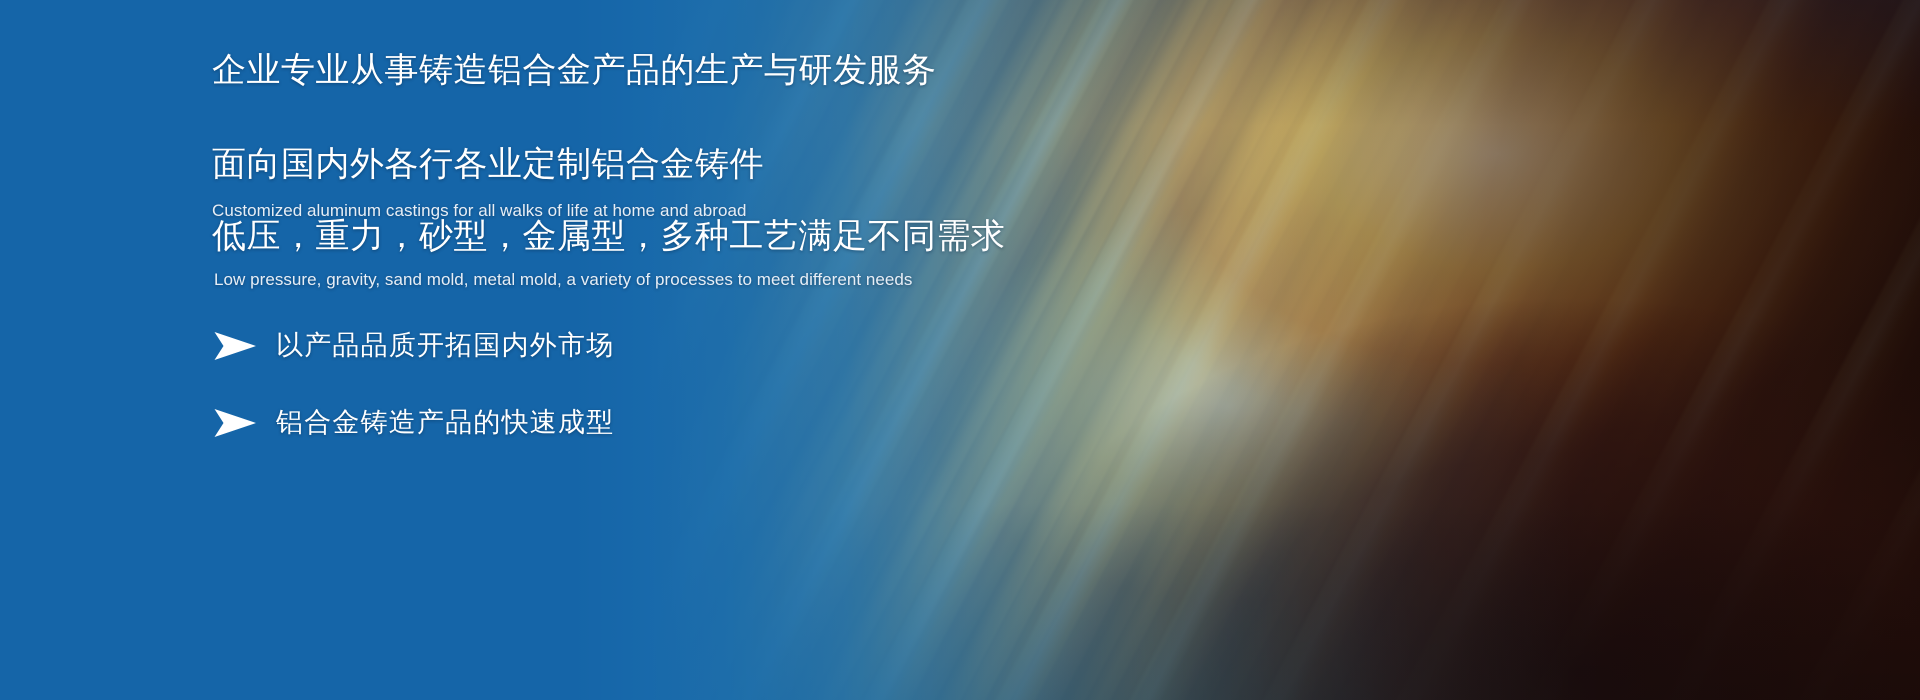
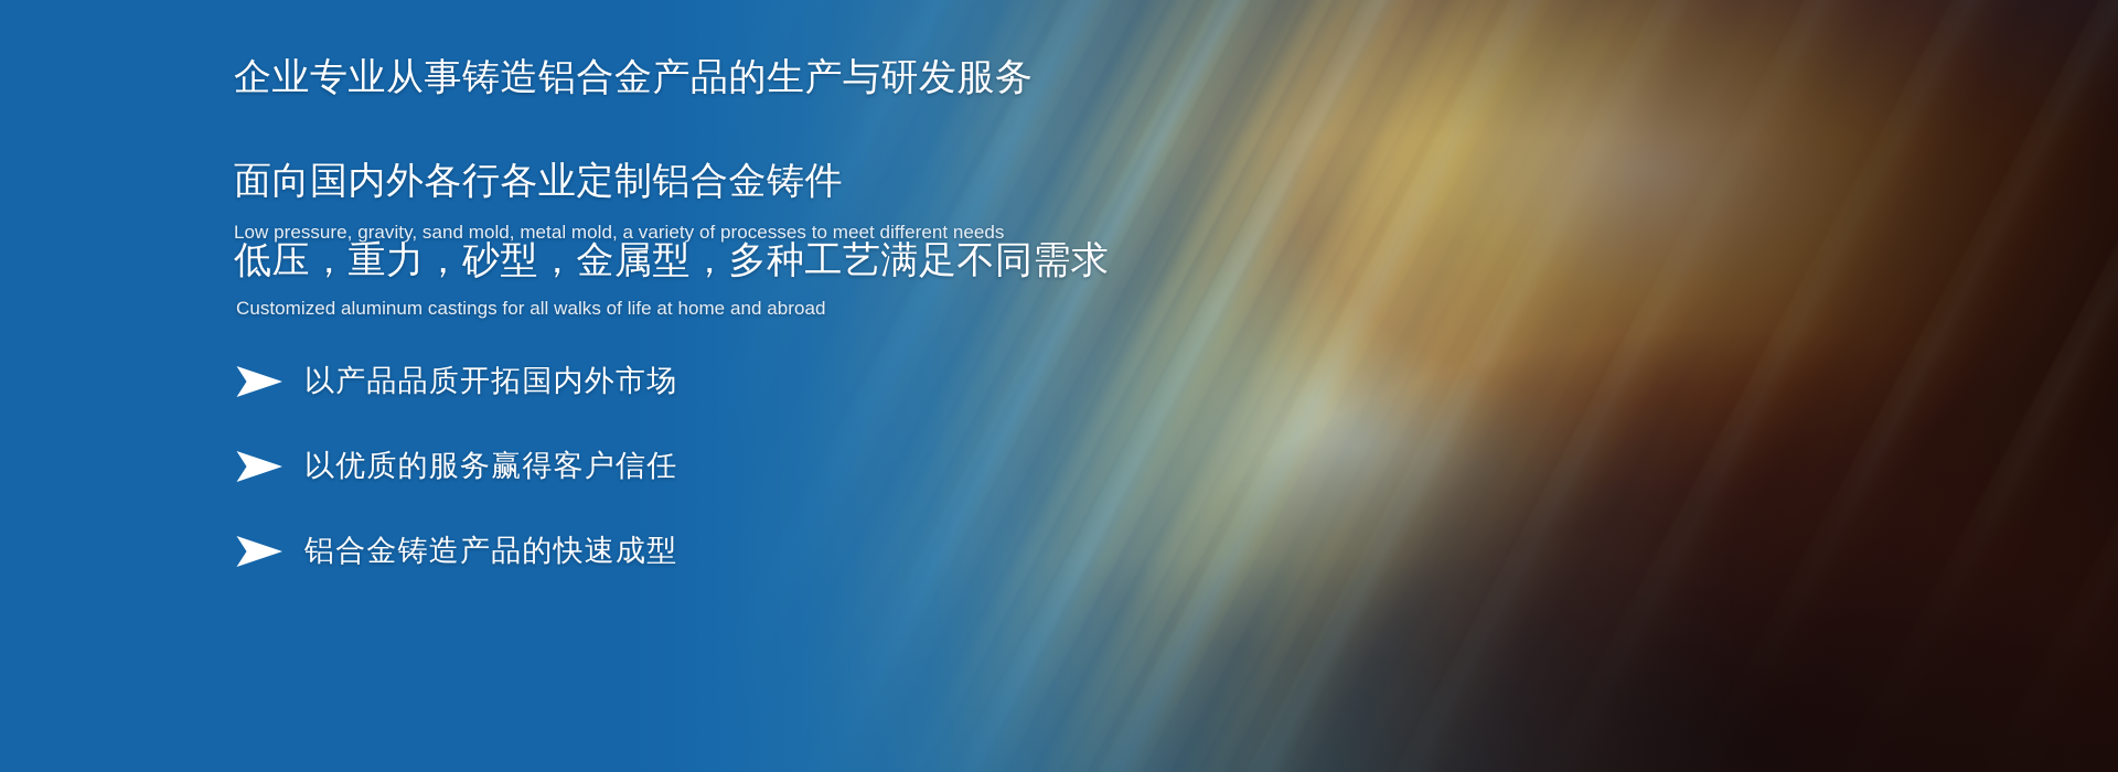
  企业专业从事铸造铝合金产品的生产与研发服务
  面向国内外各行各业定制铝合金铸件
- Customized aluminum castings for all walks of life at home and abroad
+ Low pressure, gravity, sand mold, metal mold, a variety of processes to meet different needs
  低压，重力，砂型，金属型，多种工艺满足不同需求
- Low pressure, gravity, sand mold, metal mold, a variety of processes to meet different needs
+ Customized aluminum castings for all walks of life at home and abroad
  以产品品质开拓国内外市场
+ 以优质的服务赢得客户信任
  铝合金铸造产品的快速成型
